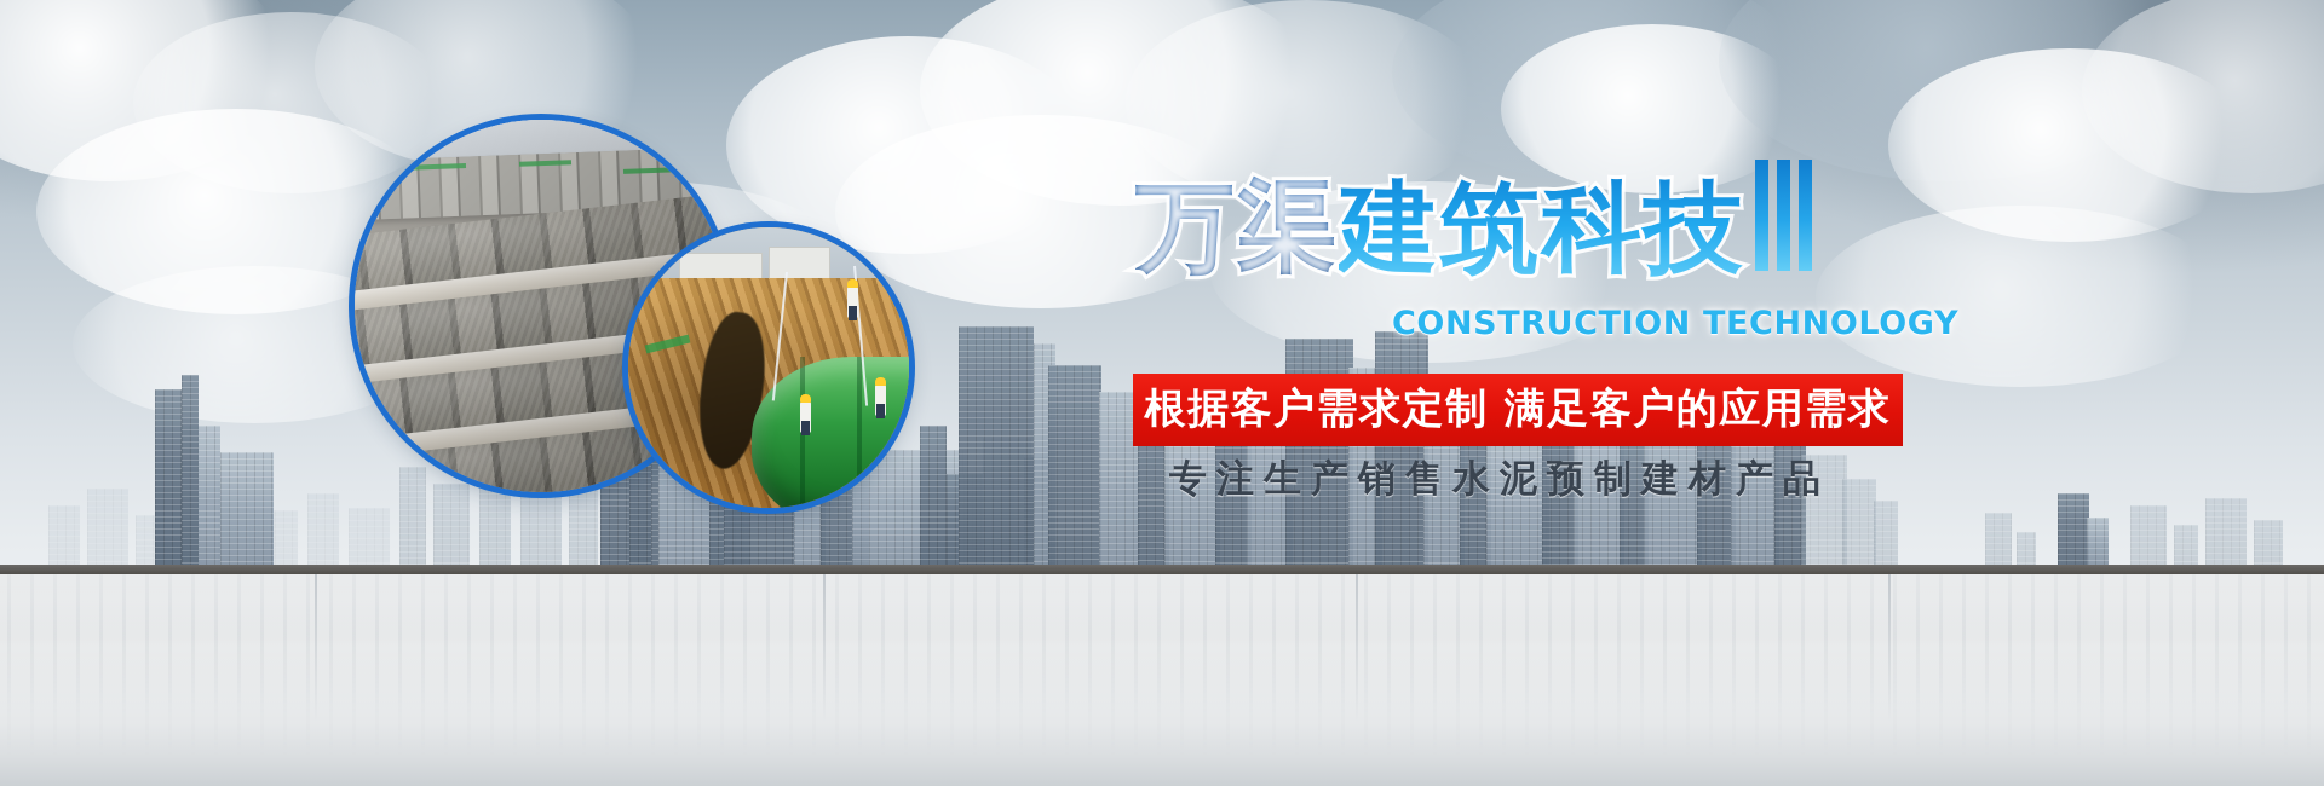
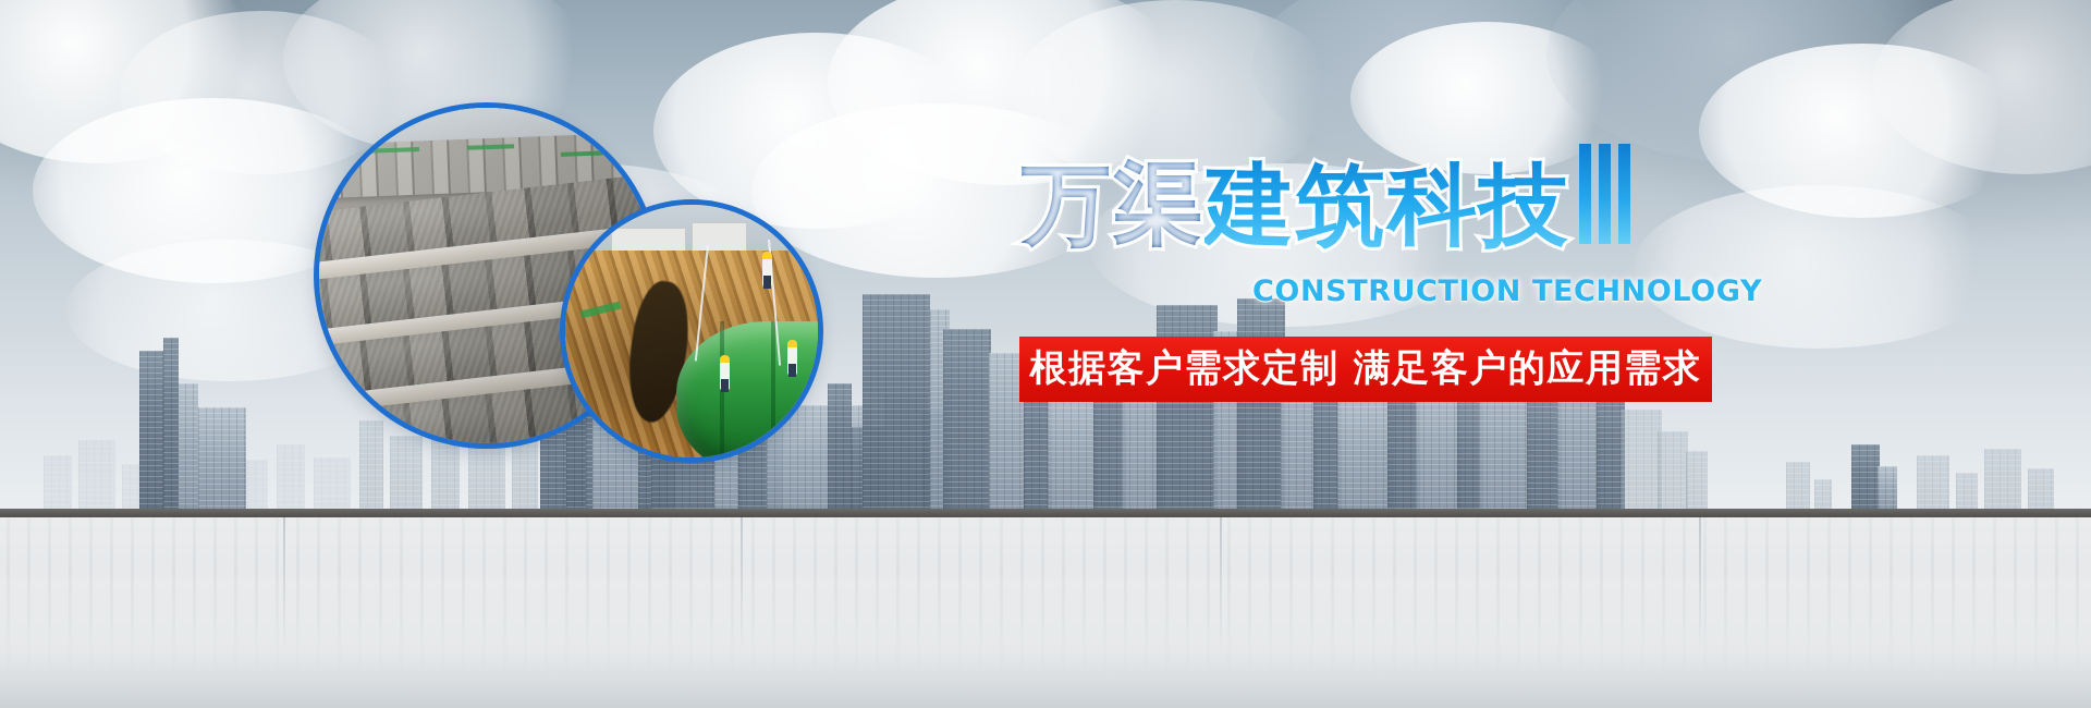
  万渠建筑科技
  CONSTRUCTION TECHNOLOGY
  根据客户需求定制 满足客户的应用需求
- 专注生产销售水泥预制建材产品
